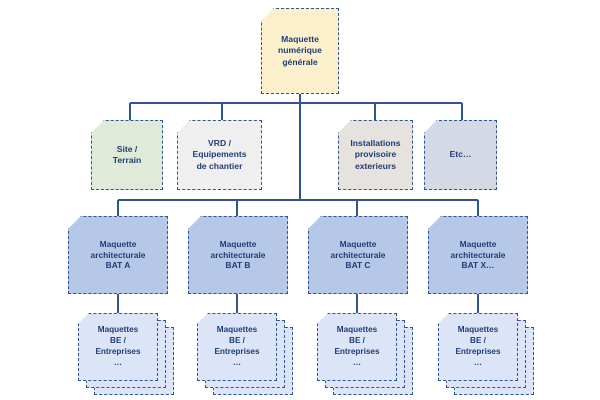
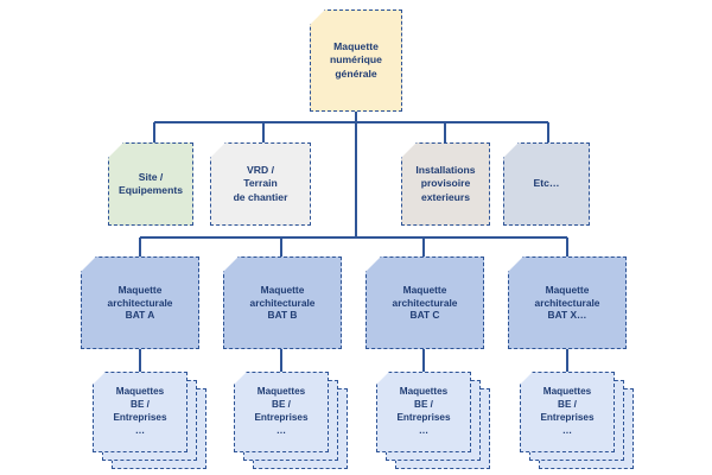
  Maquette
  numérique
  générale
  Site /
- Terrain
+ Equipements
  VRD /
- Equipements
+ Terrain
  de chantier
  Installations
  provisoire
  exterieurs
  Etc…
  Maquette
  architecturale
  BAT A
  Maquette
  architecturale
  BAT B
  Maquette
  architecturale
  BAT C
  Maquette
  architecturale
  BAT X…
  Maquettes
  BE /
  Entreprises
  …
  Maquettes
  BE /
  Entreprises
  …
  Maquettes
  BE /
  Entreprises
  …
  Maquettes
  BE /
  Entreprises
  …
